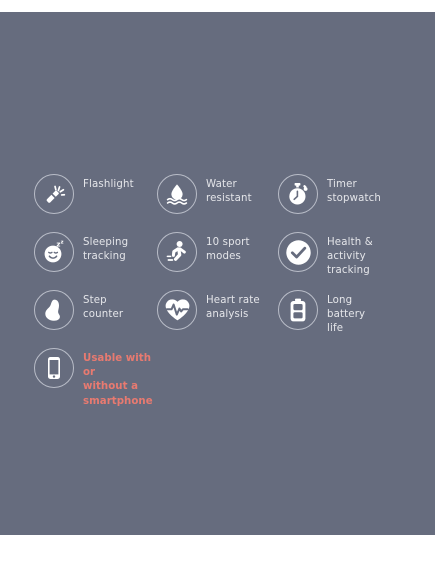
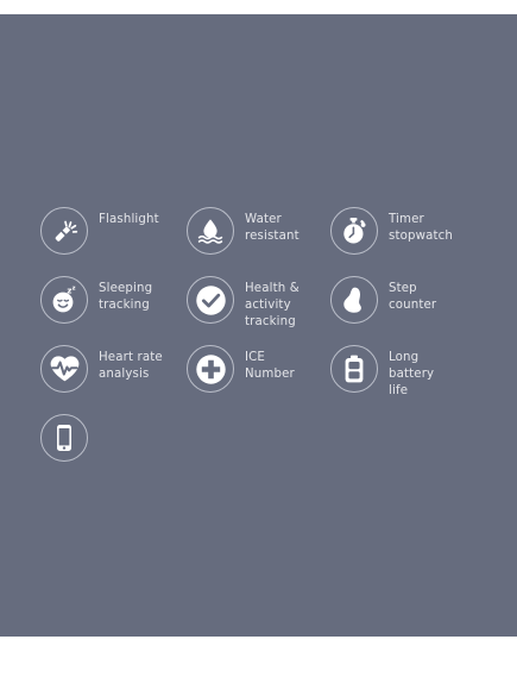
  Flashlight
  Water
  resistant
  Timer
  stopwatch
  z
  Sleeping
  tracking
- 10 sport
- modes
  Health &
  activity
  tracking
  Step
  counter
  Heart rate
  analysis
+ ICE
+ Number
  Long
  battery
  life
- Usable with or
- without a
- smartphone
